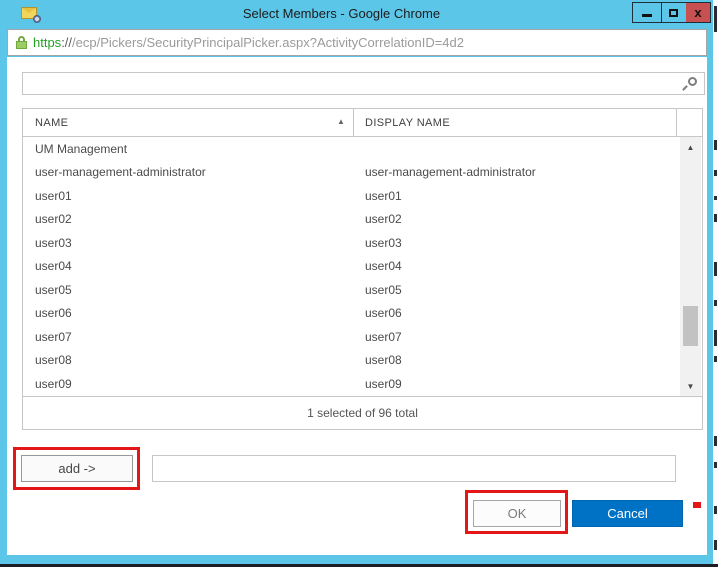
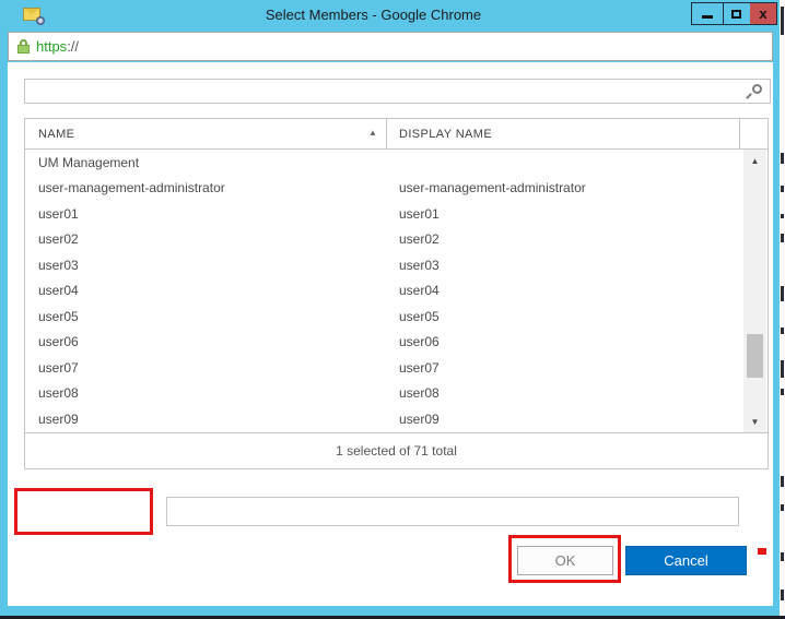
  Select Members - Google Chrome
  x
  https
  ://
- /ecp/Pickers/SecurityPrincipalPicker.aspx?ActivityCorrelationID=4d2
  NAME
  ▲
  DISPLAY NAME
  UM Management
  user-management-administrator
  user-management-administrator
  user01
  user01
  user02
  user02
  user03
  user03
  user04
  user04
  user05
  user05
  user06
  user06
  user07
  user07
  user08
  user08
  user09
  user09
  ▲
  ▼
- 1 selected of 96 total
+ 1 selected of 71 total
- add ->
  OK
  Cancel
